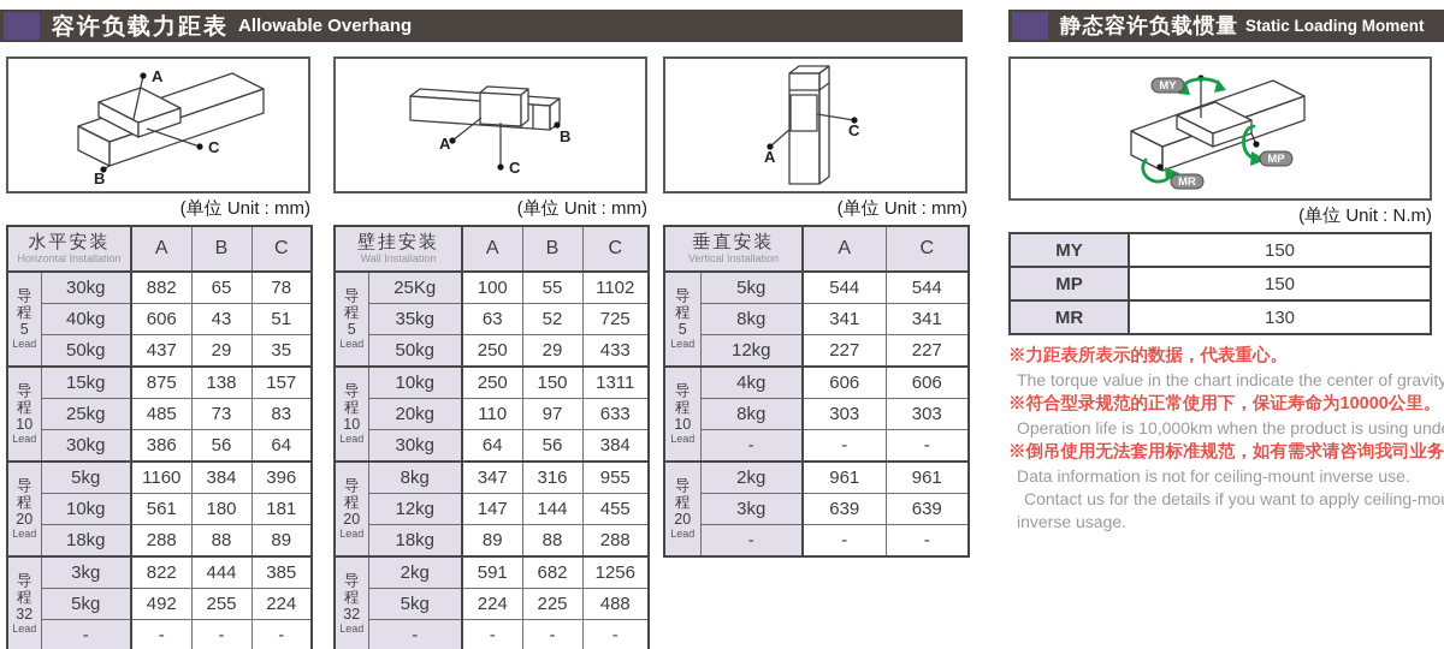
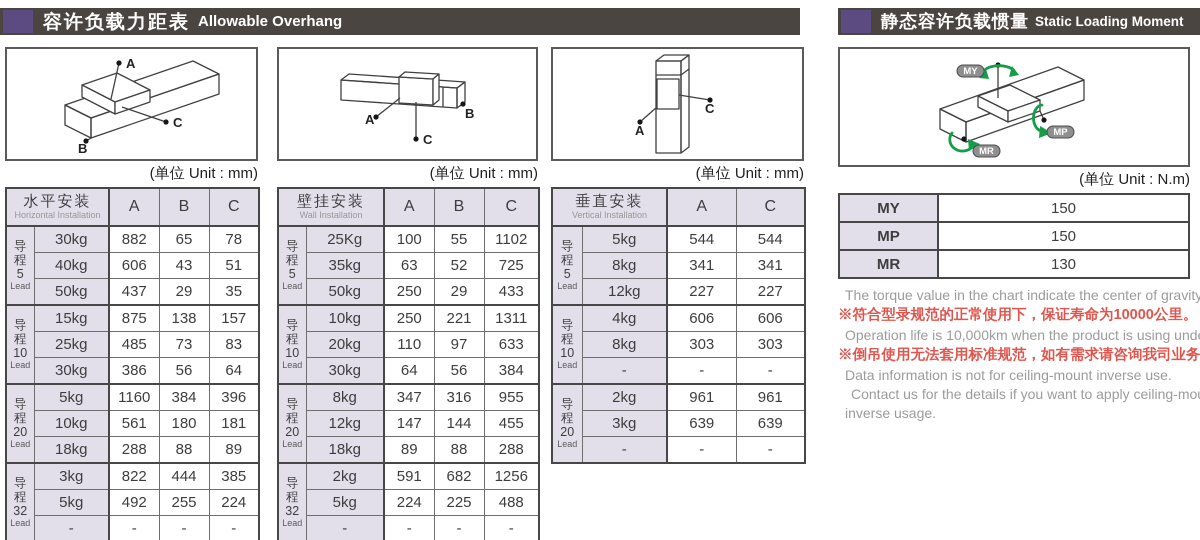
  容许负载力距表
  Allowable Overhang
  静态容许负载惯量
  Static Loading Moment
  A
  B
  C
  (单位 Unit : mm)
  水平安装Horizontal Installation	A	B	C
  导程5Lead	30kg	882	65	78
  40kg	606	43	51
  50kg	437	29	35
  导程10Lead	15kg	875	138	157
  25kg	485	73	83
  30kg	386	56	64
  导程20Lead	5kg	1160	384	396
  10kg	561	180	181
  18kg	288	88	89
  导程32Lead	3kg	822	444	385
  5kg	492	255	224
  -	-	-	-
  A
  B
  C
  (单位 Unit : mm)
  壁挂安装Wall Installation	A	B	C
  导程5Lead	25Kg	100	55	1102
  35kg	63	52	725
  50kg	250	29	433
- 导程10Lead	10kg	250	150	1311
+ 导程10Lead	10kg	250	221	1311
  20kg	110	97	633
  30kg	64	56	384
  导程20Lead	8kg	347	316	955
  12kg	147	144	455
  18kg	89	88	288
  导程32Lead	2kg	591	682	1256
  5kg	224	225	488
  -	-	-	-
  A
  C
  (单位 Unit : mm)
  垂直安装Vertical Installation	A	C
  导程5Lead	5kg	544	544
  8kg	341	341
  12kg	227	227
  导程10Lead	4kg	606	606
  8kg	303	303
  -	-	-
  导程20Lead	2kg	961	961
  3kg	639	639
  -	-	-
  MY
  MP
  MR
  (单位 Unit : N.m)
  MY	150
  MP	150
  MR	130
- ※力距表所表示的数据，代表重心。
  The torque value in the chart indicate the center of gravity
  ※符合型录规范的正常使用下，保证寿命为10000公里。
  Operation life is 10,000km when the product is using und
  ※倒吊使用无法套用标准规范，如有需求请咨询我司业务
  Data information is not for ceiling-mount inverse use.
  Contact us for the details if you want to apply ceiling-mo
  inverse usage.
